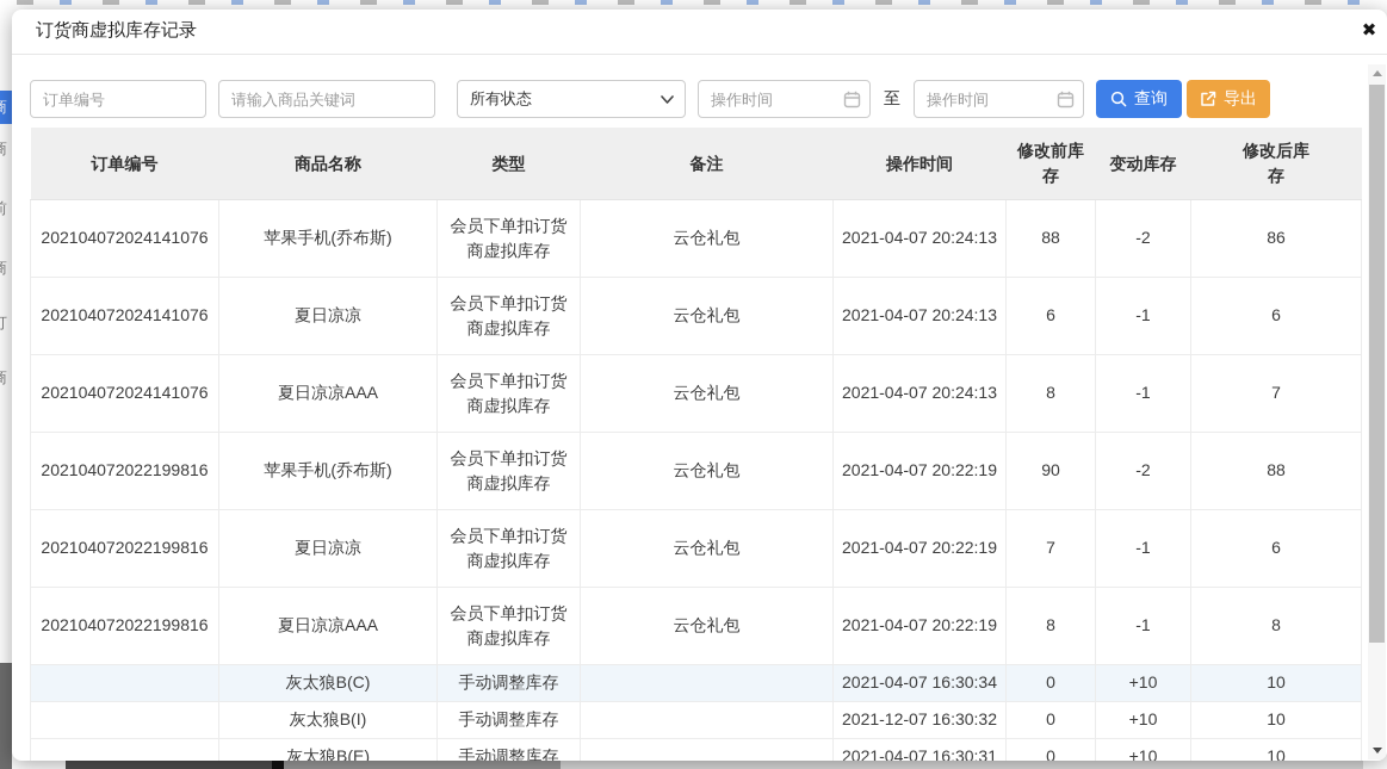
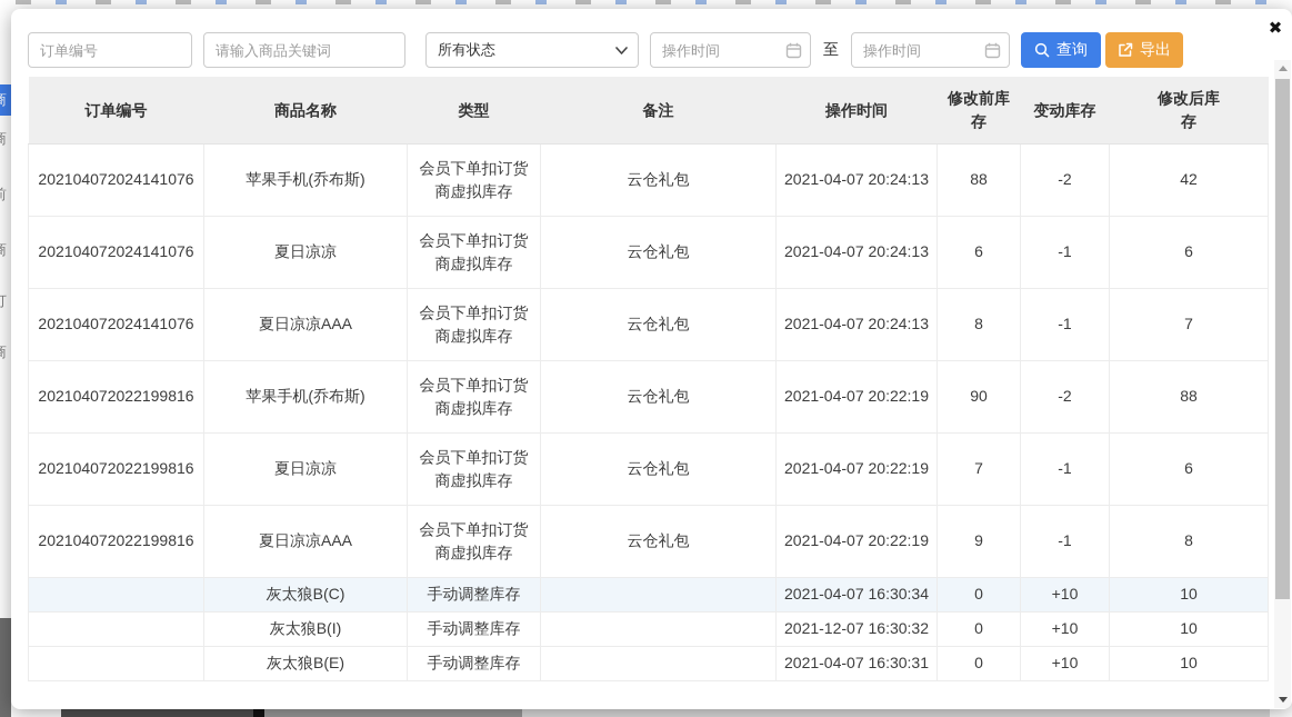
- 订货商虚拟库存记录
  ✖
  订单编号
  请输入商品关键词
  所有状态
  操作时间
  至
  操作时间
  查询
  导出
  订单编号	商品名称	类型	备注	操作时间	修改前库存	变动库存	修改后库存
- 202104072024141076	苹果手机(乔布斯)	会员下单扣订货商虚拟库存	云仓礼包	2021-04-07 20:24:13	88	-2	86
+ 202104072024141076	苹果手机(乔布斯)	会员下单扣订货商虚拟库存	云仓礼包	2021-04-07 20:24:13	88	-2	42
  202104072024141076	夏日凉凉	会员下单扣订货商虚拟库存	云仓礼包	2021-04-07 20:24:13	6	-1	6
  202104072024141076	夏日凉凉AAA	会员下单扣订货商虚拟库存	云仓礼包	2021-04-07 20:24:13	8	-1	7
  202104072022199816	苹果手机(乔布斯)	会员下单扣订货商虚拟库存	云仓礼包	2021-04-07 20:22:19	90	-2	88
  202104072022199816	夏日凉凉	会员下单扣订货商虚拟库存	云仓礼包	2021-04-07 20:22:19	7	-1	6
- 202104072022199816	夏日凉凉AAA	会员下单扣订货商虚拟库存	云仓礼包	2021-04-07 20:22:19	8	-1	8
+ 202104072022199816	夏日凉凉AAA	会员下单扣订货商虚拟库存	云仓礼包	2021-04-07 20:22:19	9	-1	8
  	灰太狼B(C)	手动调整库存		2021-04-07 16:30:34	0	+10	10
  	灰太狼B(I)	手动调整库存		2021-12-07 16:30:32	0	+10	10
  	灰太狼B(E)	手动调整库存		2021-04-07 16:30:31	0	+10	10
